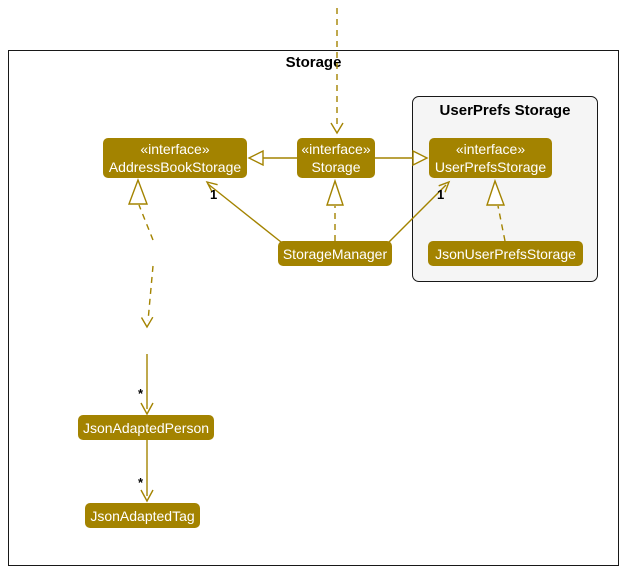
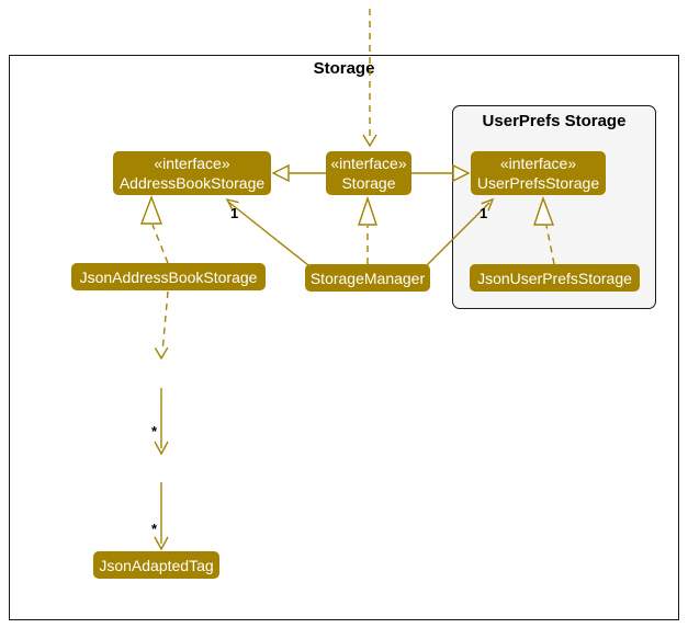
  Storage
  UserPrefs Storage
  «interface»
  AddressBookStorage
  «interface»
  Storage
  «interface»
  UserPrefsStorage
+ JsonAddressBookStorage
  StorageManager
  JsonUserPrefsStorage
- JsonAdaptedPerson
  JsonAdaptedTag
  1
  1
  *
  *
